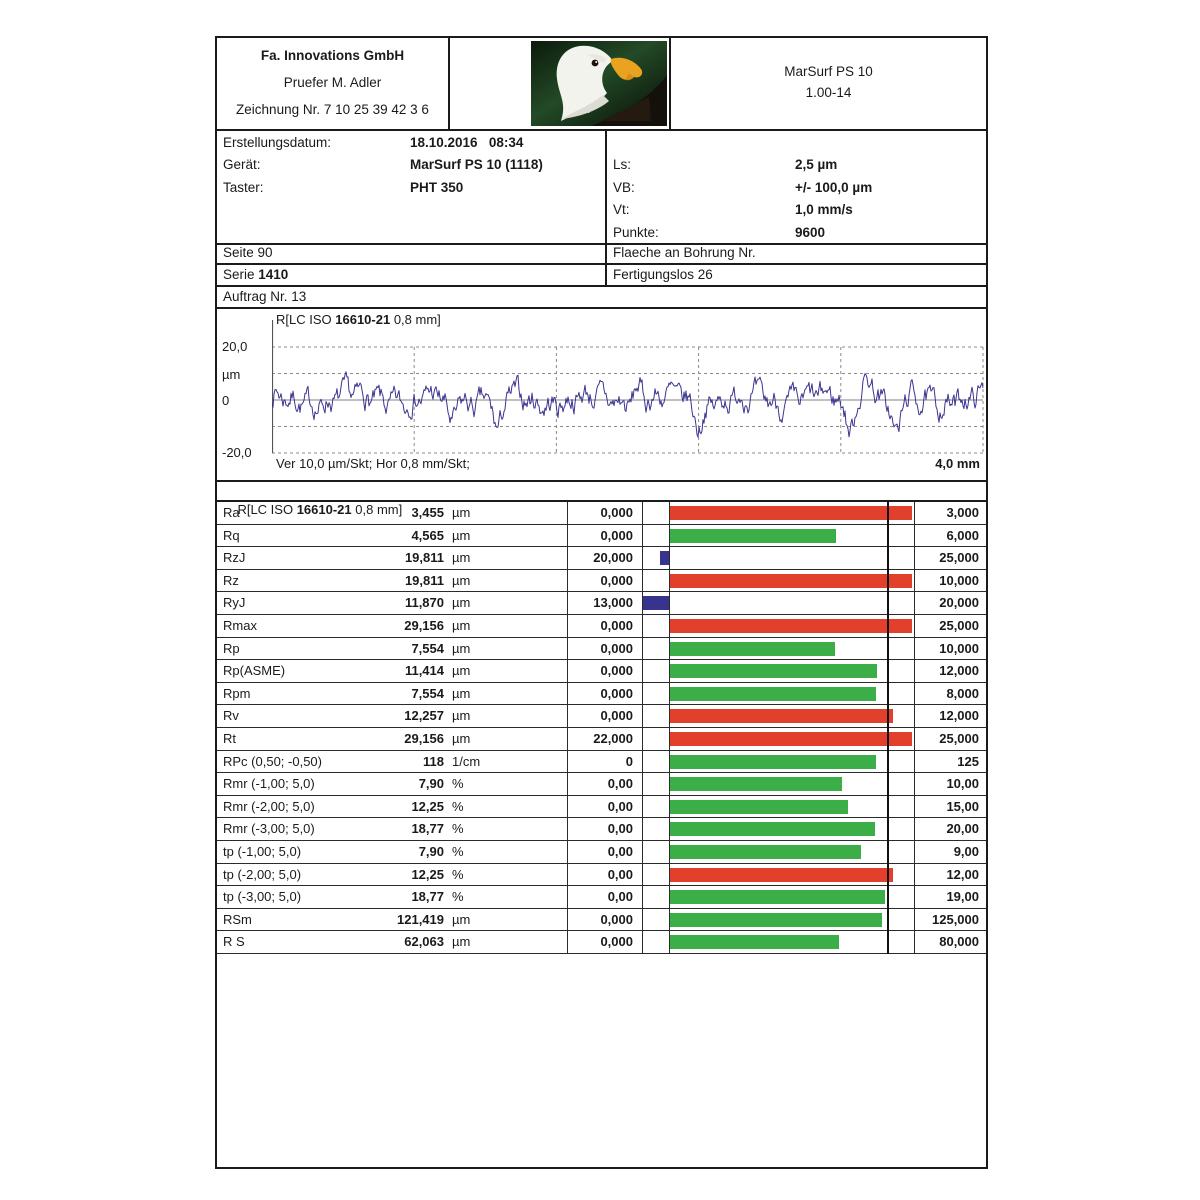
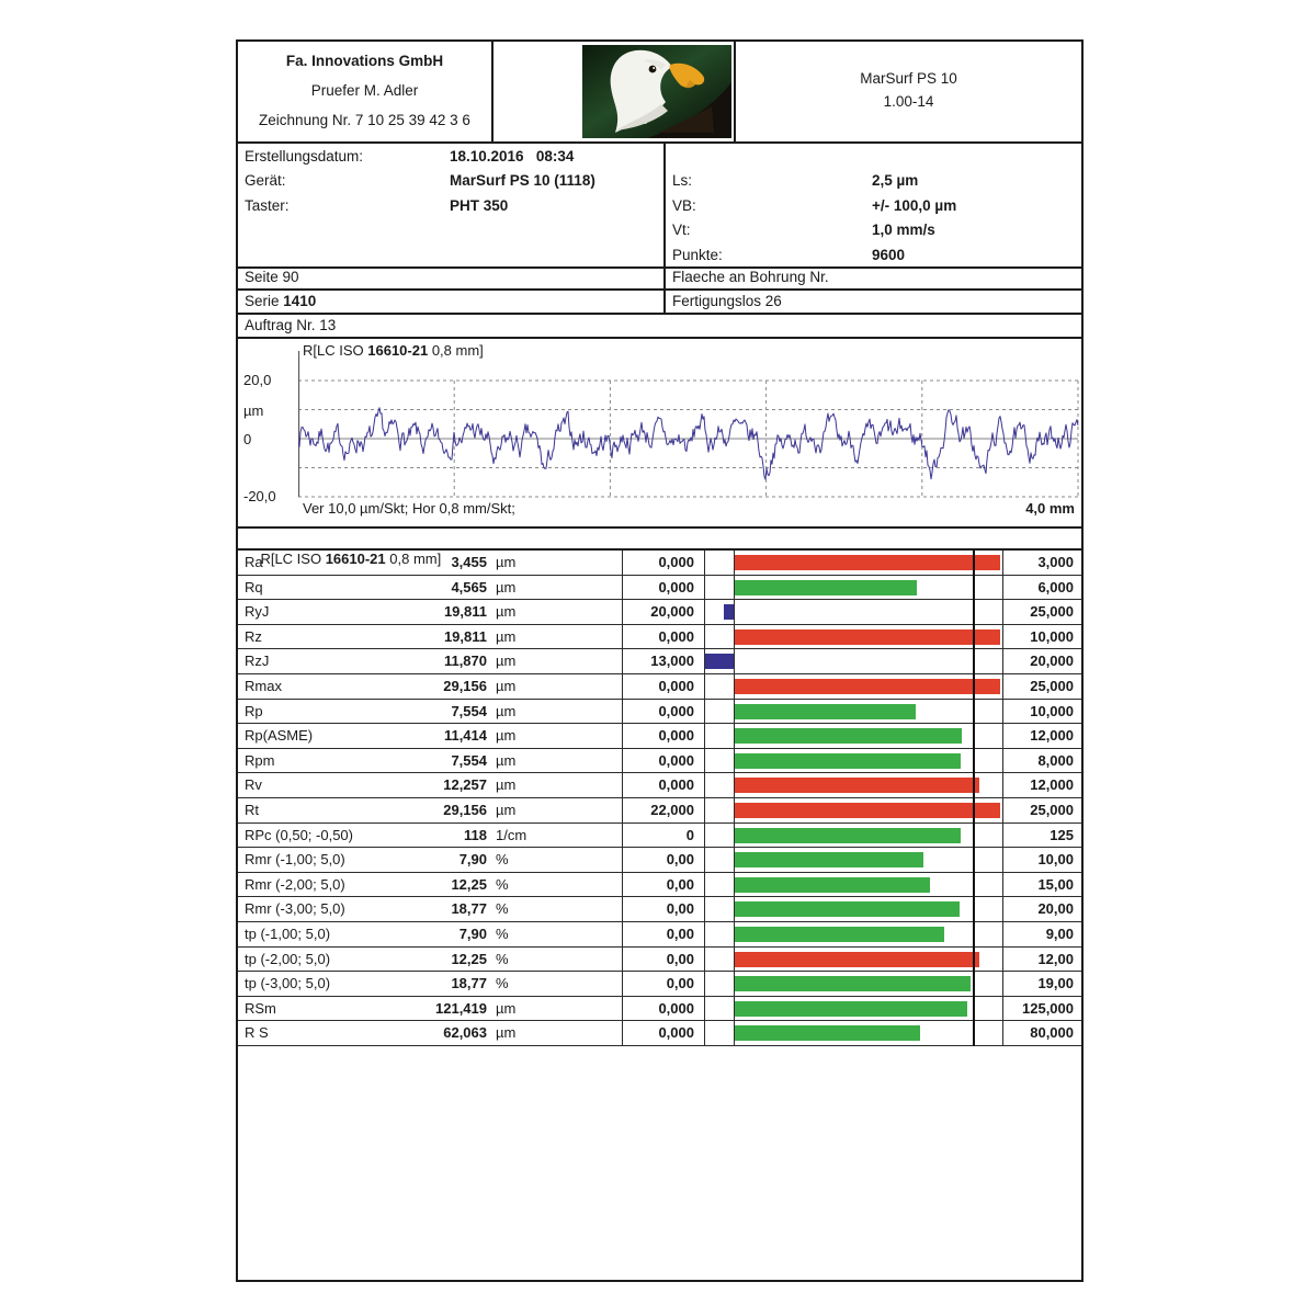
  Fa. Innovations GmbH
  Pruefer M. Adler
  Zeichnung Nr. 7 10 25 39 42 3 6
  MarSurf PS 10
  1.00-14
  Erstellungsdatum:
  18.10.2016 08:34
  Gerät:
  MarSurf PS 10 (1118)
  Taster:
  PHT 350
  Ls:
  2,5 µm
  VB:
  +/- 100,0 µm
  Vt:
  1,0 mm/s
  Punkte:
  9600
  Seite 90
  Flaeche an Bohrung Nr.
  Serie 1410
  Fertigungslos 26
  Auftrag Nr. 13
  20,0
  µm
  0
  -20,0
  R[LC ISO 16610-21 0,8 mm]
  Ver 10,0 µm/Skt; Hor 0,8 mm/Skt;
  4,0 mm
  R[LC ISO 16610-21 0,8 mm]
  Ra
  3,455
  µm
  0,000
  3,000
  Rq
  4,565
  µm
  0,000
  6,000
- RzJ
+ RyJ
  19,811
  µm
  20,000
  25,000
  Rz
  19,811
  µm
  0,000
  10,000
- RyJ
+ RzJ
  11,870
  µm
  13,000
  20,000
  Rmax
  29,156
  µm
  0,000
  25,000
  Rp
  7,554
  µm
  0,000
  10,000
  Rp(ASME)
  11,414
  µm
  0,000
  12,000
  Rpm
  7,554
  µm
  0,000
  8,000
  Rv
  12,257
  µm
  0,000
  12,000
  Rt
  29,156
  µm
  22,000
  25,000
  RPc (0,50; -0,50)
  118
  1/cm
  0
  125
  Rmr (-1,00; 5,0)
  7,90
  %
  0,00
  10,00
  Rmr (-2,00; 5,0)
  12,25
  %
  0,00
  15,00
  Rmr (-3,00; 5,0)
  18,77
  %
  0,00
  20,00
  tp (-1,00; 5,0)
  7,90
  %
  0,00
  9,00
  tp (-2,00; 5,0)
  12,25
  %
  0,00
  12,00
  tp (-3,00; 5,0)
  18,77
  %
  0,00
  19,00
  RSm
  121,419
  µm
  0,000
  125,000
  R S
  62,063
  µm
  0,000
  80,000
